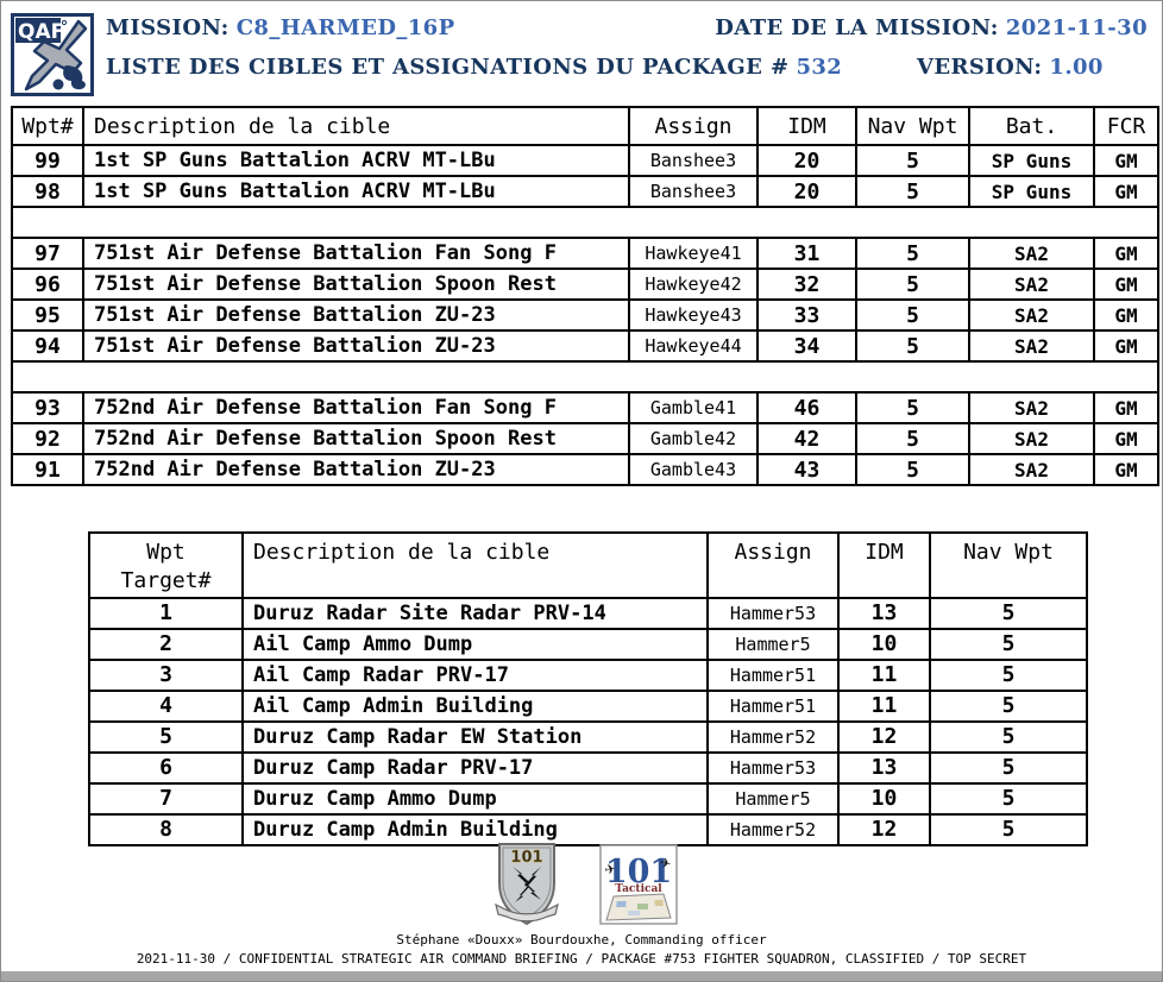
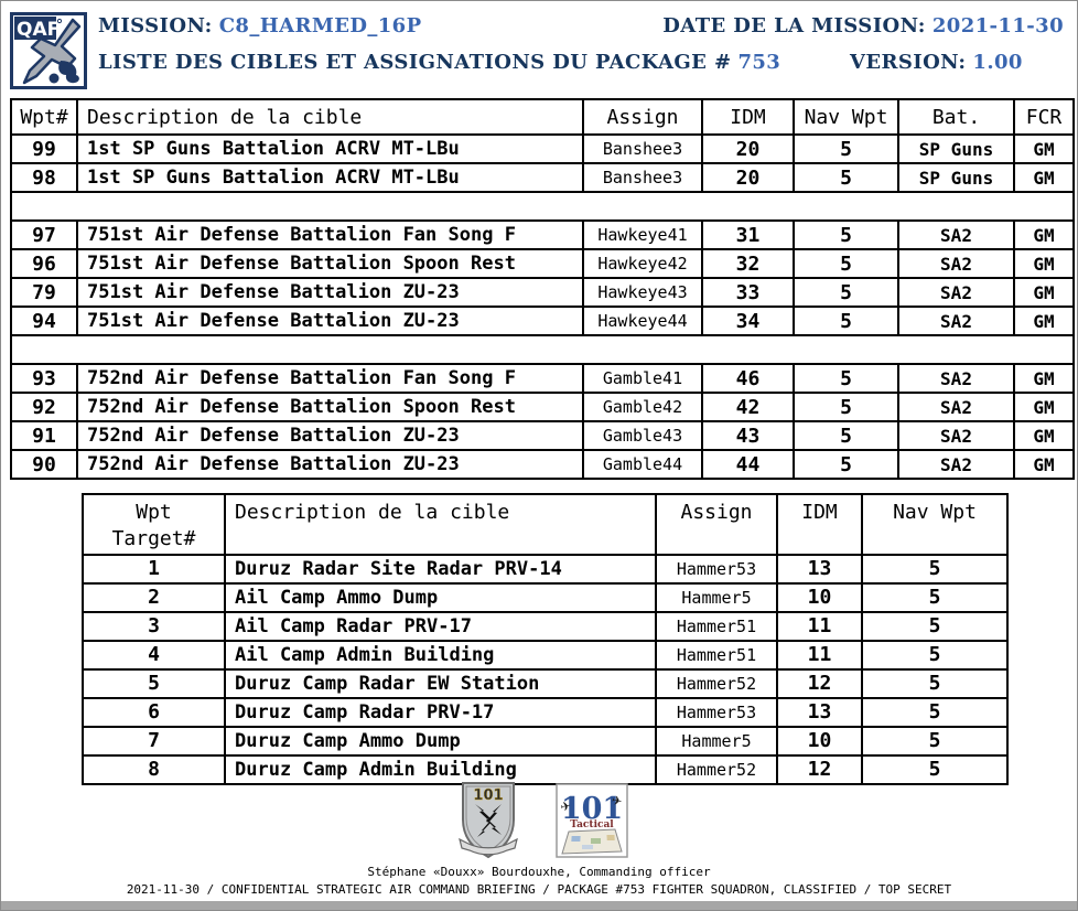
  QAF
  MISSION: C8_HARMED_16P
  DATE DE LA MISSION: 2021-11-30
- LISTE DES CIBLES ET ASSIGNATIONS DU PACKAGE # 532
+ LISTE DES CIBLES ET ASSIGNATIONS DU PACKAGE # 753
  VERSION: 1.00
  Wpt#	Description de la cible	Assign	IDM	Nav Wpt	Bat.	FCR
  99	1st SP Guns Battalion ACRV MT-LBu	Banshee3	20	5	SP Guns	GM
  98	1st SP Guns Battalion ACRV MT-LBu	Banshee3	20	5	SP Guns	GM
  97	751st Air Defense Battalion Fan Song F	Hawkeye41	31	5	SA2	GM
  96	751st Air Defense Battalion Spoon Rest	Hawkeye42	32	5	SA2	GM
- 95	751st Air Defense Battalion ZU-23	Hawkeye43	33	5	SA2	GM
+ 79	751st Air Defense Battalion ZU-23	Hawkeye43	33	5	SA2	GM
  94	751st Air Defense Battalion ZU-23	Hawkeye44	34	5	SA2	GM
  93	752nd Air Defense Battalion Fan Song F	Gamble41	46	5	SA2	GM
  92	752nd Air Defense Battalion Spoon Rest	Gamble42	42	5	SA2	GM
  91	752nd Air Defense Battalion ZU-23	Gamble43	43	5	SA2	GM
+ 90	752nd Air Defense Battalion ZU-23	Gamble44	44	5	SA2	GM
  Wpt Target#	Description de la cible	Assign	IDM	Nav Wpt
  1	Duruz Radar Site Radar PRV-14	Hammer53	13	5
  2	Ail Camp Ammo Dump	Hammer5	10	5
  3	Ail Camp Radar PRV-17	Hammer51	11	5
  4	Ail Camp Admin Building	Hammer51	11	5
  5	Duruz Camp Radar EW Station	Hammer52	12	5
  6	Duruz Camp Radar PRV-17	Hammer53	13	5
  7	Duruz Camp Ammo Dump	Hammer5	10	5
  8	Duruz Camp Admin Building	Hammer52	12	5
  101
  101
  Tactical
  Stéphane «Douxx» Bourdouxhe, Commanding officer
  2021-11-30 / CONFIDENTIAL STRATEGIC AIR COMMAND BRIEFING / PACKAGE #753 FIGHTER SQUADRON, CLASSIFIED / TOP SECRET
